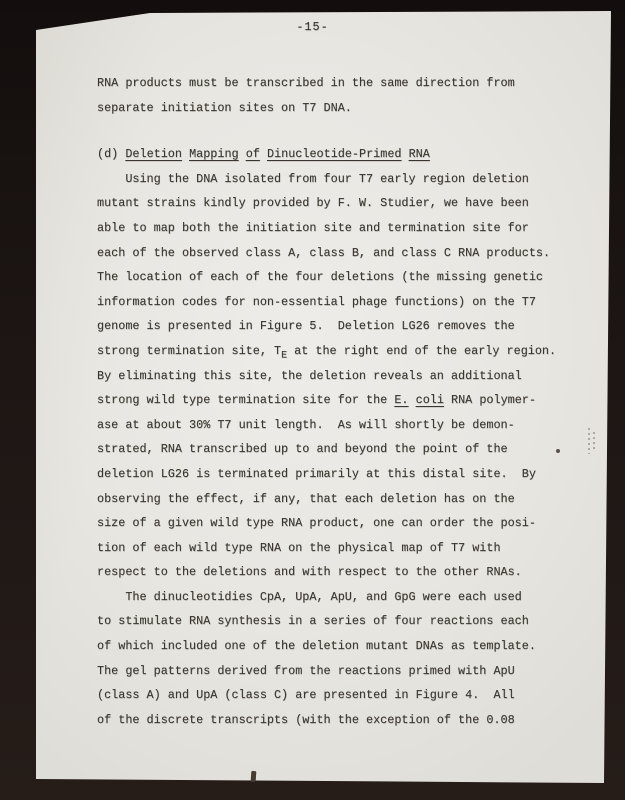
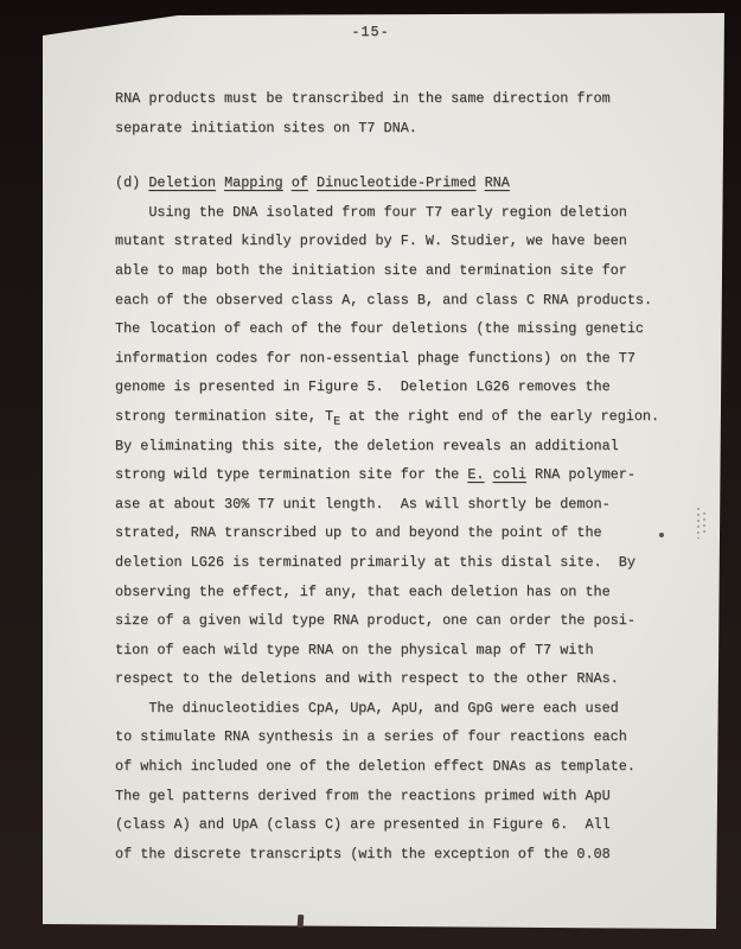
  -15-
  RNA products must be transcribed in the same direction from
  separate initiation sites on T7 DNA.
  (d) Deletion Mapping of Dinucleotide-Primed RNA
  Using the DNA isolated from four T7 early region deletion
- mutant strains kindly provided by F. W. Studier, we have been
+ mutant strated kindly provided by F. W. Studier, we have been
  able to map both the initiation site and termination site for
  each of the observed class A, class B, and class C RNA products.
  The location of each of the four deletions (the missing genetic
  information codes for non-essential phage functions) on the T7
  genome is presented in Figure 5. Deletion LG26 removes the
  strong termination site, TE at the right end of the early region.
  By eliminating this site, the deletion reveals an additional
  strong wild type termination site for the E. coli RNA polymer-
  ase at about 30% T7 unit length. As will shortly be demon-
  strated, RNA transcribed up to and beyond the point of the
  deletion LG26 is terminated primarily at this distal site. By
  observing the effect, if any, that each deletion has on the
  size of a given wild type RNA product, one can order the posi-
  tion of each wild type RNA on the physical map of T7 with
  respect to the deletions and with respect to the other RNAs.
  The dinucleotidies CpA, UpA, ApU, and GpG were each used
  to stimulate RNA synthesis in a series of four reactions each
- of which included one of the deletion mutant DNAs as template.
+ of which included one of the deletion effect DNAs as template.
  The gel patterns derived from the reactions primed with ApU
- (class A) and UpA (class C) are presented in Figure 4. All
+ (class A) and UpA (class C) are presented in Figure 6. All
  of the discrete transcripts (with the exception of the 0.08
